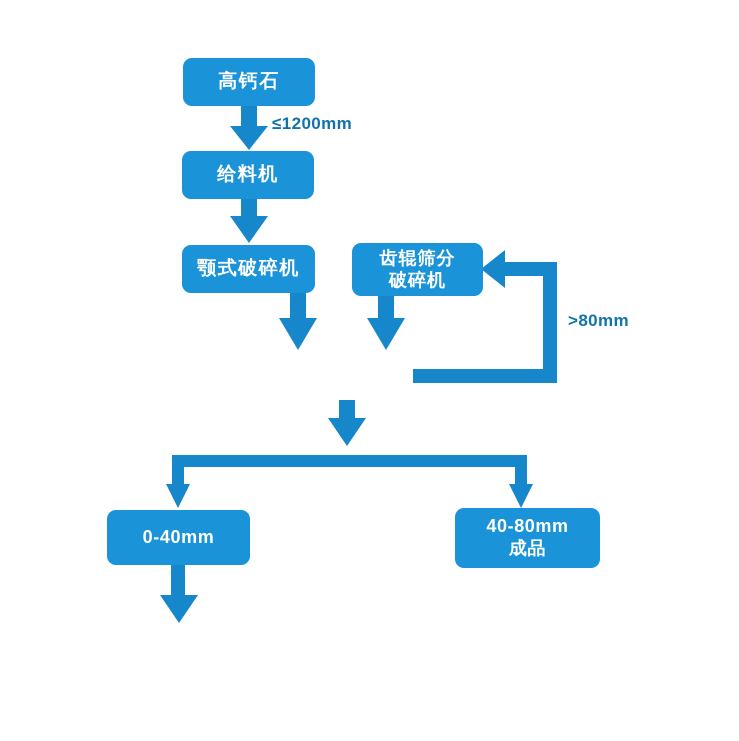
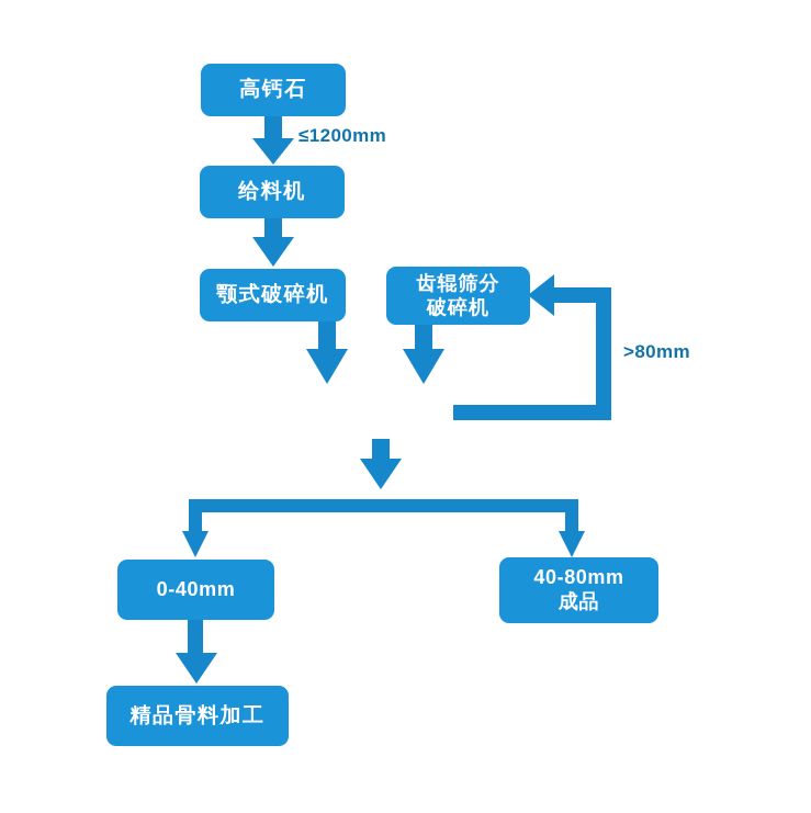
  高钙石
  给料机
  颚式破碎机
  齿辊筛分
  破碎机
  0-40mm
  40-80mm
  成品
+ 精品骨料加工
  ≤1200mm
  >80mm
